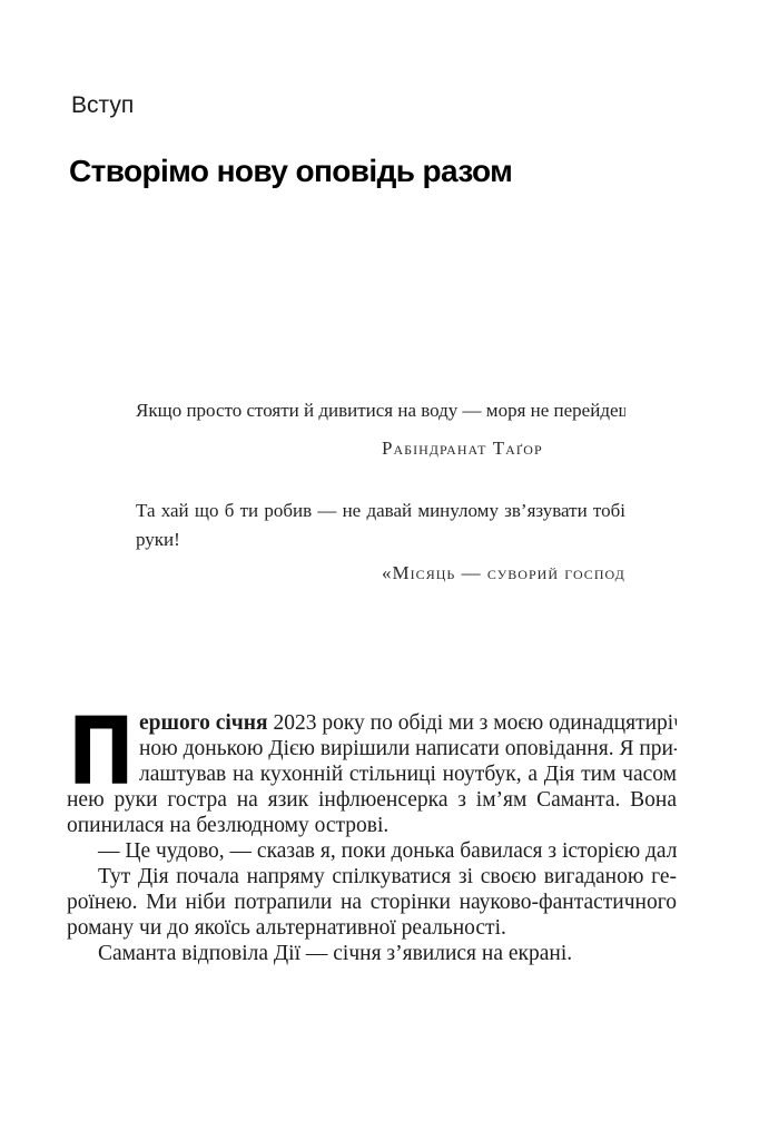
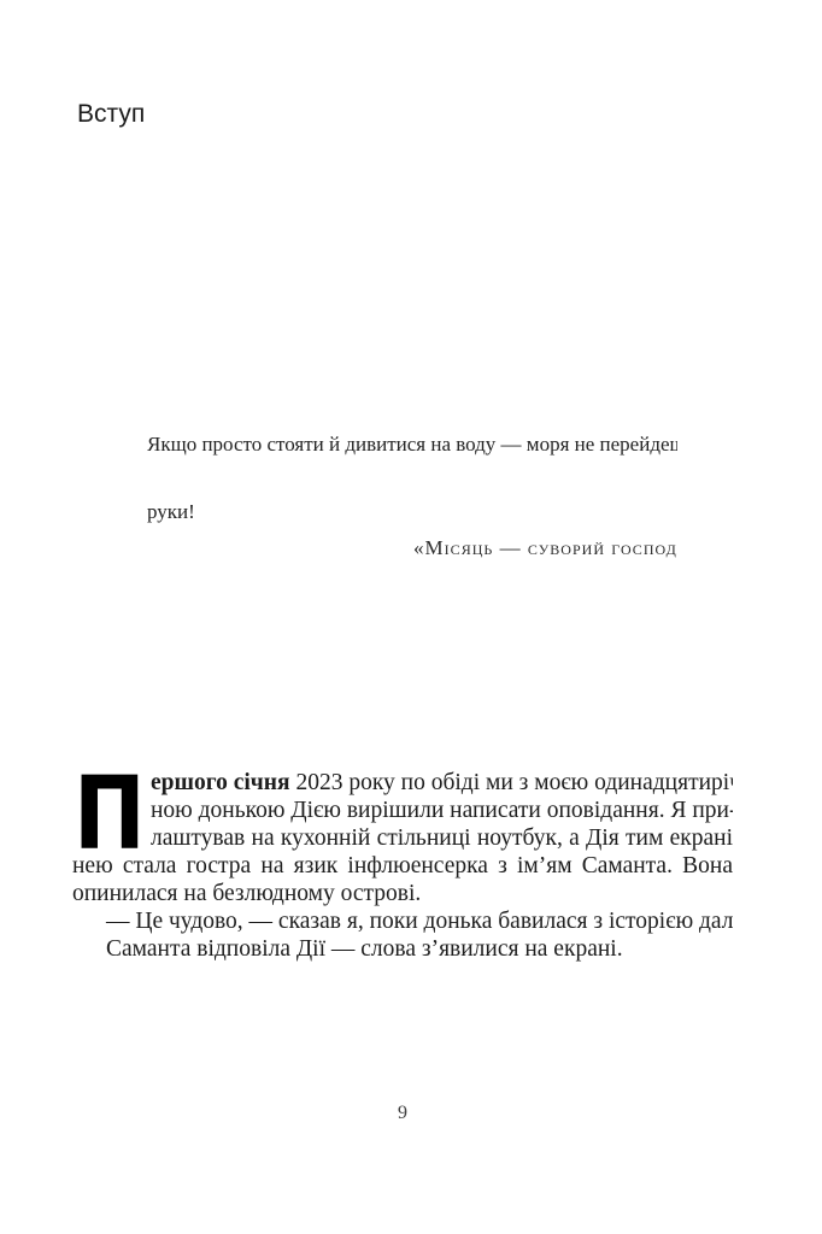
  Вступ
- Створімо нову оповідь разом
  Якщо просто стояти й дивитися на воду — моря не перейде
- Рабіндранат Таґор
- Та хай що б ти робив — не давай минулому зв’язувати тобі
  руки!
  «Місяць — суворий господ
  П
  ершого січня 2023 року по обіді ми з моєю одинадцятирі
  ною донькою Дією вирішили написати оповідання. Я при
- лаштував на кухонній стільниці ноутбук, а Дія тим часом
+ лаштував на кухонній стільниці ноутбук, а Дія тим екрані
- нею руки гостра на язик інфлюенсерка з ім’ям Саманта. Вона
+ нею стала гостра на язик інфлюенсерка з ім’ям Саманта. Вона
  опинилася на безлюдному острові.
  — Це чудово, — сказав я, поки донька бавилася з історією дал
- Тут Дія почала напряму спілкуватися зі своєю вигаданою ге-
- роїнею. Ми ніби потрапили на сторінки науково-фантастичного
- роману чи до якоїсь альтернативної реальності.
- Саманта відповіла Дії — січня з’явилися на екрані.
+ Саманта відповіла Дії — слова з’явилися на екрані.
+ 9
